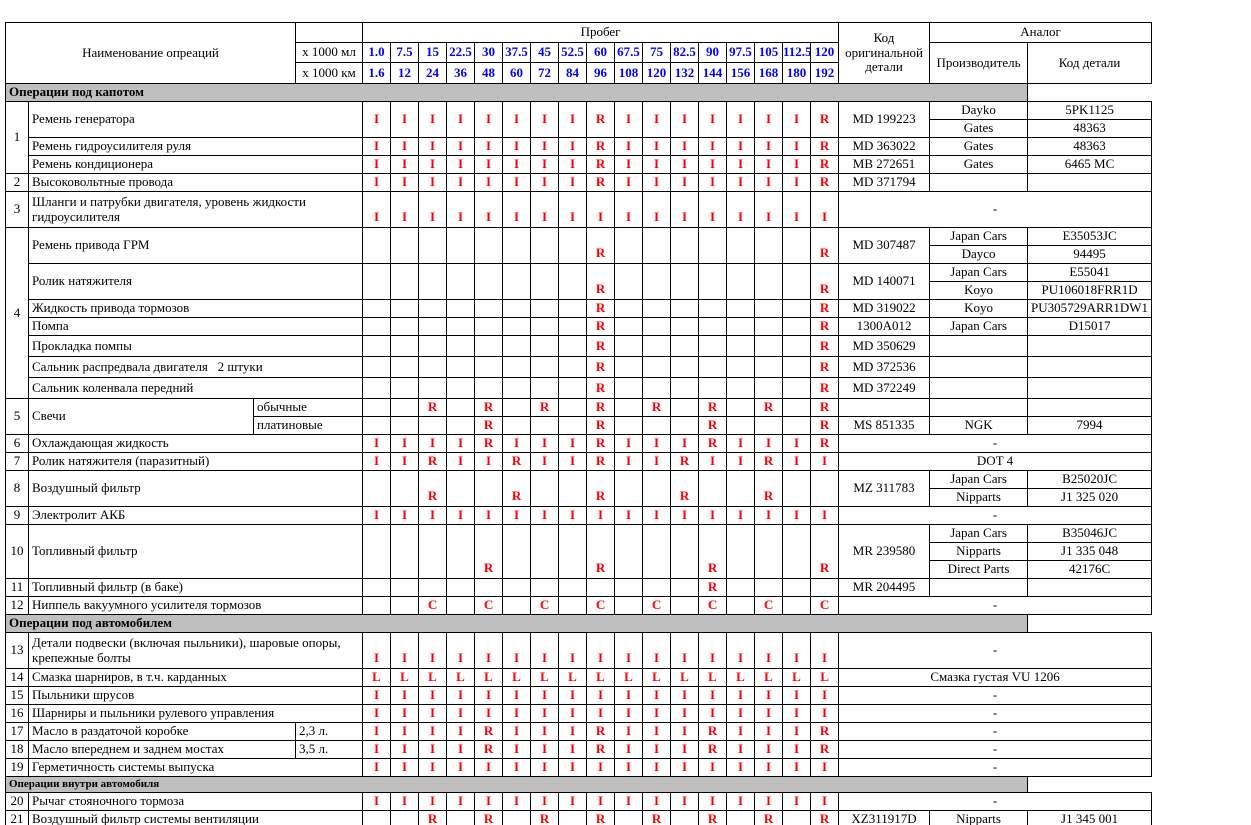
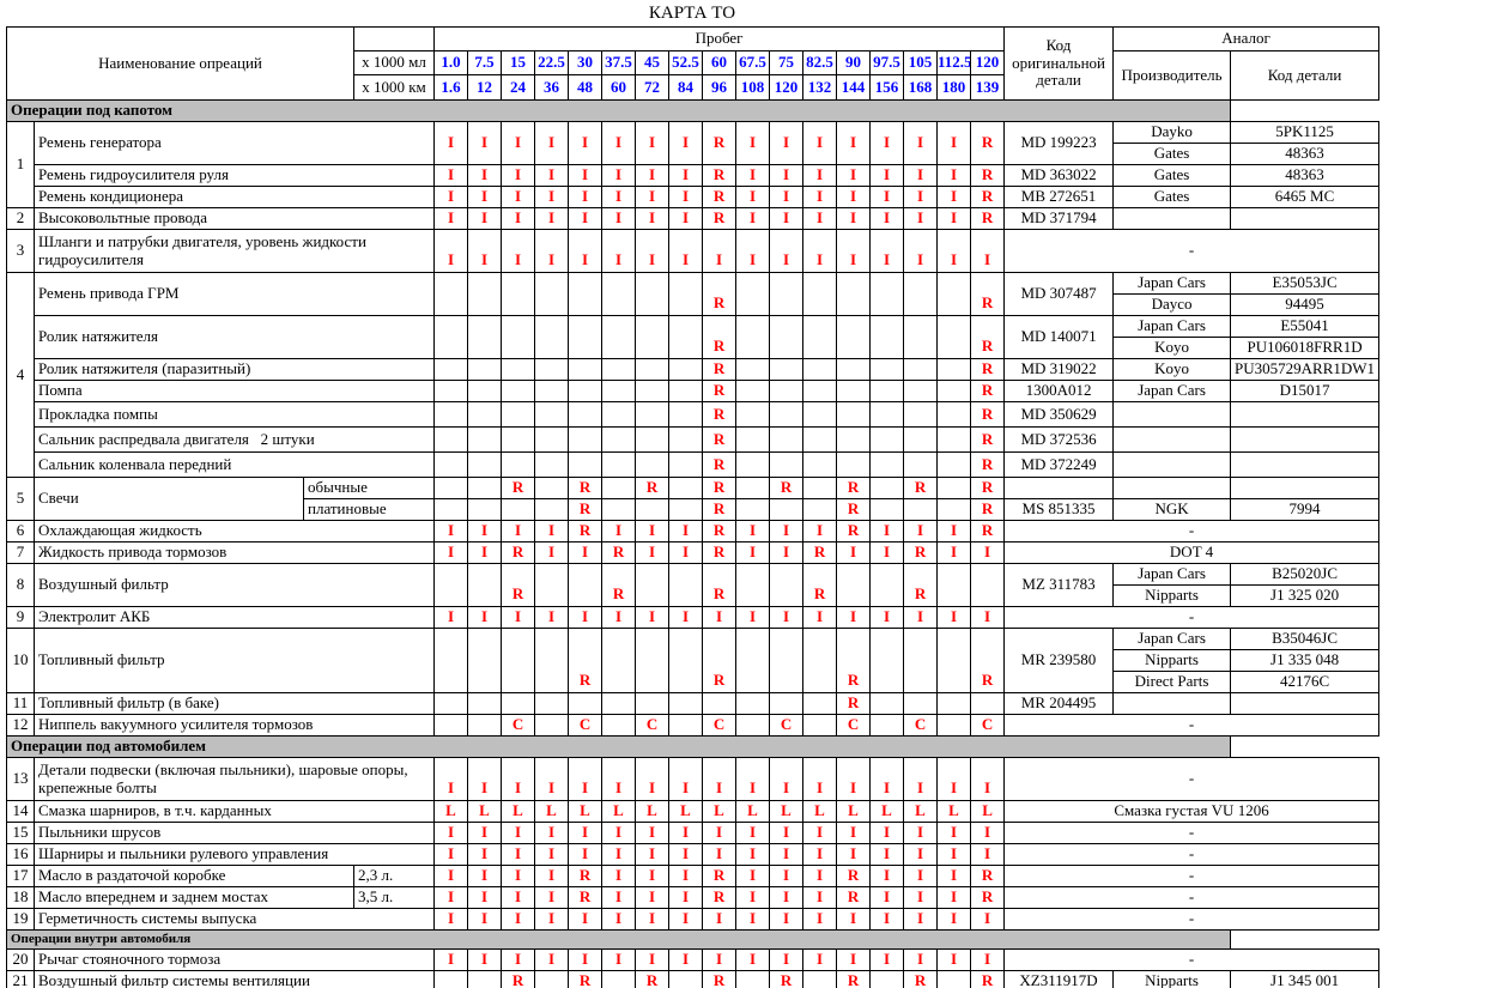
+ КАРТА ТО
  Наименование опреаций		Пробег	Код оригинальной детали	Аналог
  х 1000 мл	1.0	7.5	15	22.5	30	37.5	45	52.5	60	67.5	75	82.5	90	97.5	105	112.5	120	Производитель	Код детали
- х 1000 км	1.6	12	24	36	48	60	72	84	96	108	120	132	144	156	168	180	192
+ х 1000 км	1.6	12	24	36	48	60	72	84	96	108	120	132	144	156	168	180	139
  Операции под капотом
  1	Ремень генератора	I	I	I	I	I	I	I	I	R	I	I	I	I	I	I	I	R	MD 199223	Dayko	5PK1125
  Gates	48363
  Ремень гидроусилителя руля	I	I	I	I	I	I	I	I	R	I	I	I	I	I	I	I	R	MD 363022	Gates	48363
  Ремень кондиционера	I	I	I	I	I	I	I	I	R	I	I	I	I	I	I	I	R	MB 272651	Gates	6465 MC
  2	Высоковольтные провода	I	I	I	I	I	I	I	I	R	I	I	I	I	I	I	I	R	MD 371794
  3	Шланги и патрубки двигателя, уровень жидкости гидроусилителя	I	I	I	I	I	I	I	I	I	I	I	I	I	I	I	I	I	-
  4	Ремень привода ГРМ									R								R	MD 307487	Japan Cars	E35053JC
  Dayco	94495
  Ролик натяжителя									R								R	MD 140071	Japan Cars	E55041
  Koyo	PU106018FRR1D
- Жидкость привода тормозов									R								R	MD 319022	Koyo	PU305729ARR1DW1
+ Ролик натяжителя (паразитный)									R								R	MD 319022	Koyo	PU305729ARR1DW1
  Помпа									R								R	1300A012	Japan Cars	D15017
  Прокладка помпы									R								R	MD 350629
  Сальник распредвала двигателя 2 штуки									R								R	MD 372536
  Сальник коленвала передний									R								R	MD 372249
  5	Свечи	обычные			R		R		R		R		R		R		R		R
  платиновые					R				R				R				R	MS 851335	NGK	7994
  6	Охлаждающая жидкость	I	I	I	I	R	I	I	I	R	I	I	I	R	I	I	I	R	-
- 7	Ролик натяжителя (паразитный)	I	I	R	I	I	R	I	I	R	I	I	R	I	I	R	I	I	DOT 4
+ 7	Жидкость привода тормозов	I	I	R	I	I	R	I	I	R	I	I	R	I	I	R	I	I	DOT 4
  8	Воздушный фильтр			R			R			R			R			R			MZ 311783	Japan Cars	B25020JC
  Nipparts	J1 325 020
  9	Электролит АКБ	I	I	I	I	I	I	I	I	I	I	I	I	I	I	I	I	I	-
  10	Топливный фильтр					R				R				R				R	MR 239580	Japan Cars	B35046JC
  Nipparts	J1 335 048
  Direct Parts	42176C
  11	Топливный фильтр (в баке)													R					MR 204495
  12	Ниппель вакуумного усилителя тормозов			C		C		C		C		C		C		C		C	-
  Операции под автомобилем
  13	Детали подвески (включая пыльники), шаровые опоры, крепежные болты	I	I	I	I	I	I	I	I	I	I	I	I	I	I	I	I	I	-
  14	Смазка шарниров, в т.ч. карданных	L	L	L	L	L	L	L	L	L	L	L	L	L	L	L	L	L	Смазка густая VU 1206
  15	Пыльники шрусов	I	I	I	I	I	I	I	I	I	I	I	I	I	I	I	I	I	-
  16	Шарниры и пыльники рулевого управления	I	I	I	I	I	I	I	I	I	I	I	I	I	I	I	I	I	-
  17	Масло в раздаточой коробке	2,3 л.	I	I	I	I	R	I	I	I	R	I	I	I	R	I	I	I	R	-
  18	Масло впереднем и заднем мостах	3,5 л.	I	I	I	I	R	I	I	I	R	I	I	I	R	I	I	I	R	-
  19	Герметичность системы выпуска	I	I	I	I	I	I	I	I	I	I	I	I	I	I	I	I	I	-
  Операции внутри автомобиля
  20	Рычаг стояночного тормоза	I	I	I	I	I	I	I	I	I	I	I	I	I	I	I	I	I	-
  21	Воздушный фильтр системы вентиляции			R		R		R		R		R		R		R		R	XZ311917D	Nipparts	J1 345 001
